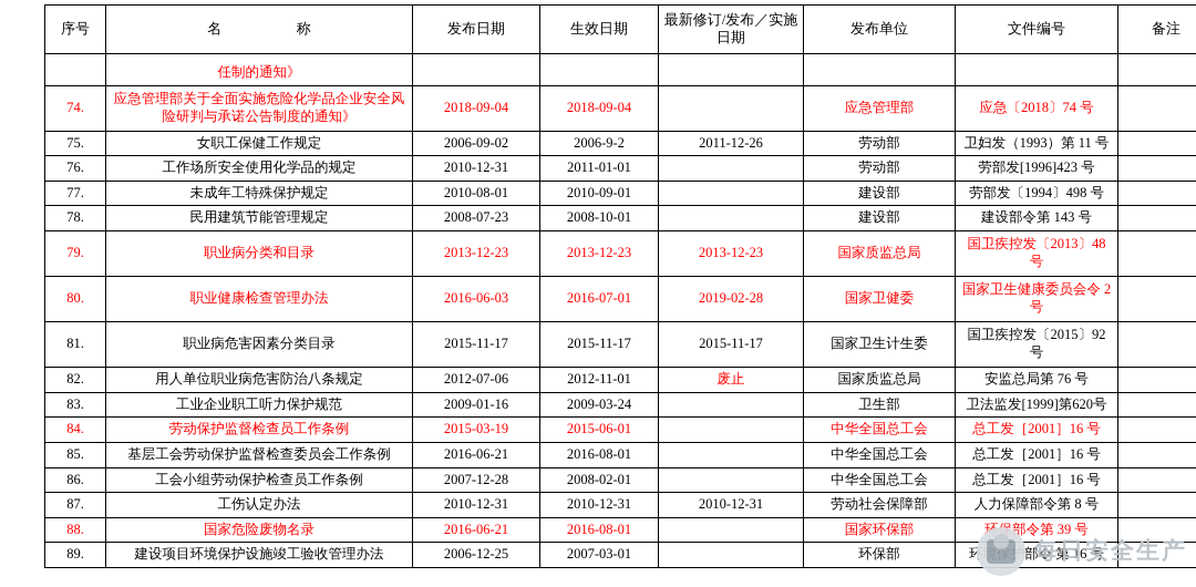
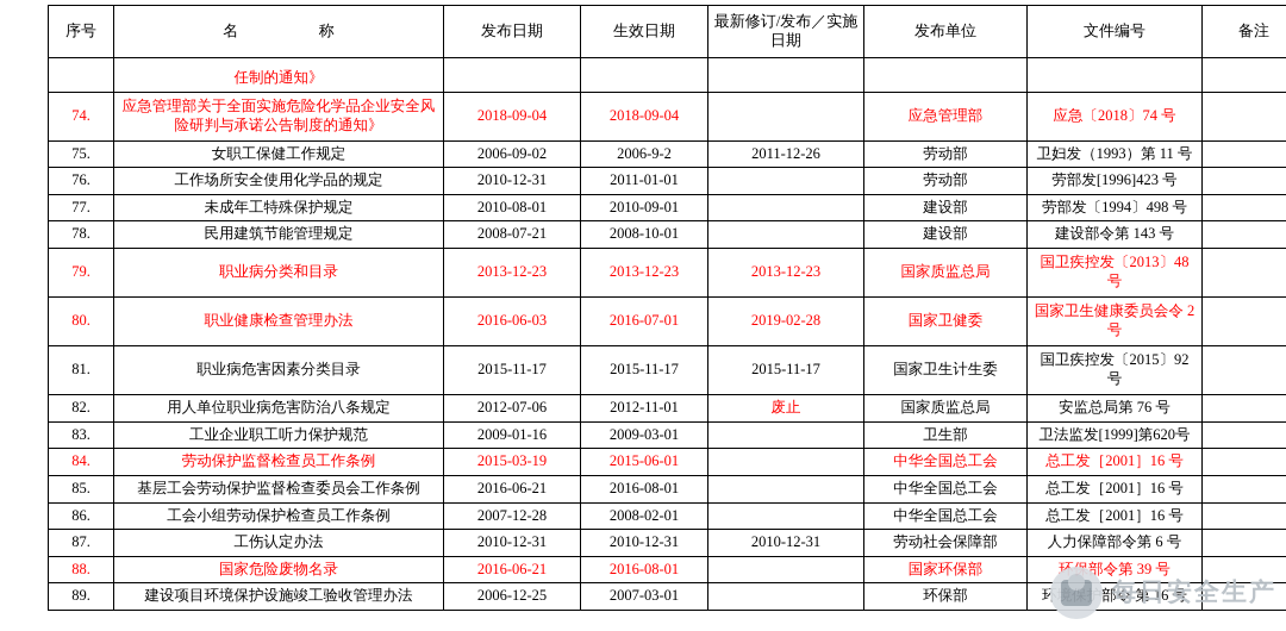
  序号	名 称	发布日期	生效日期	最新修订/发布／实施 日期	发布单位	文件编号	备注
  	任制的通知》
  74.	应急管理部关于全面实施危险化学品企业安全风险研判与承诺公告制度的通知》	2018-09-04	2018-09-04		应急管理部	应急〔2018〕74 号
  75.	女职工保健工作规定	2006-09-02	2006-9-2	2011-12-26	劳动部	卫妇发（1993）第 11 号
  76.	工作场所安全使用化学品的规定	2010-12-31	2011-01-01		劳动部	劳部发[1996]423 号
  77.	未成年工特殊保护规定	2010-08-01	2010-09-01		建设部	劳部发〔1994〕498 号
- 78.	民用建筑节能管理规定	2008-07-23	2008-10-01		建设部	建设部令第 143 号
+ 78.	民用建筑节能管理规定	2008-07-21	2008-10-01		建设部	建设部令第 143 号
  79.	职业病分类和目录	2013-12-23	2013-12-23	2013-12-23	国家质监总局	国卫疾控发〔2013〕48 号
  80.	职业健康检查管理办法	2016-06-03	2016-07-01	2019-02-28	国家卫健委	国家卫生健康委员会令 2 号
  81.	职业病危害因素分类目录	2015-11-17	2015-11-17	2015-11-17	国家卫生计生委	国卫疾控发〔2015〕92 号
  82.	用人单位职业病危害防治八条规定	2012-07-06	2012-11-01	废止	国家质监总局	安监总局第 76 号
- 83.	工业企业职工听力保护规范	2009-01-16	2009-03-24		卫生部	卫法监发[1999]第620号
+ 83.	工业企业职工听力保护规范	2009-01-16	2009-03-01		卫生部	卫法监发[1999]第620号
  84.	劳动保护监督检查员工作条例	2015-03-19	2015-06-01		中华全国总工会	总工发［2001］16 号
  85.	基层工会劳动保护监督检查委员会工作条例	2016-06-21	2016-08-01		中华全国总工会	总工发［2001］16 号
  86.	工会小组劳动保护检查员工作条例	2007-12-28	2008-02-01		中华全国总工会	总工发［2001］16 号
- 87.	工伤认定办法	2010-12-31	2010-12-31	2010-12-31	劳动社会保障部	人力保障部令第 8 号
+ 87.	工伤认定办法	2010-12-31	2010-12-31	2010-12-31	劳动社会保障部	人力保障部令第 6 号
  88.	国家危险废物名录	2016-06-21	2016-08-01		国家环保部	部令第 39 号
  89.	建设项目环境保护设施竣工验收管理办法	2006-12-25	2007-03-01		环保部	部令 第 16 号
  每日安全生产
